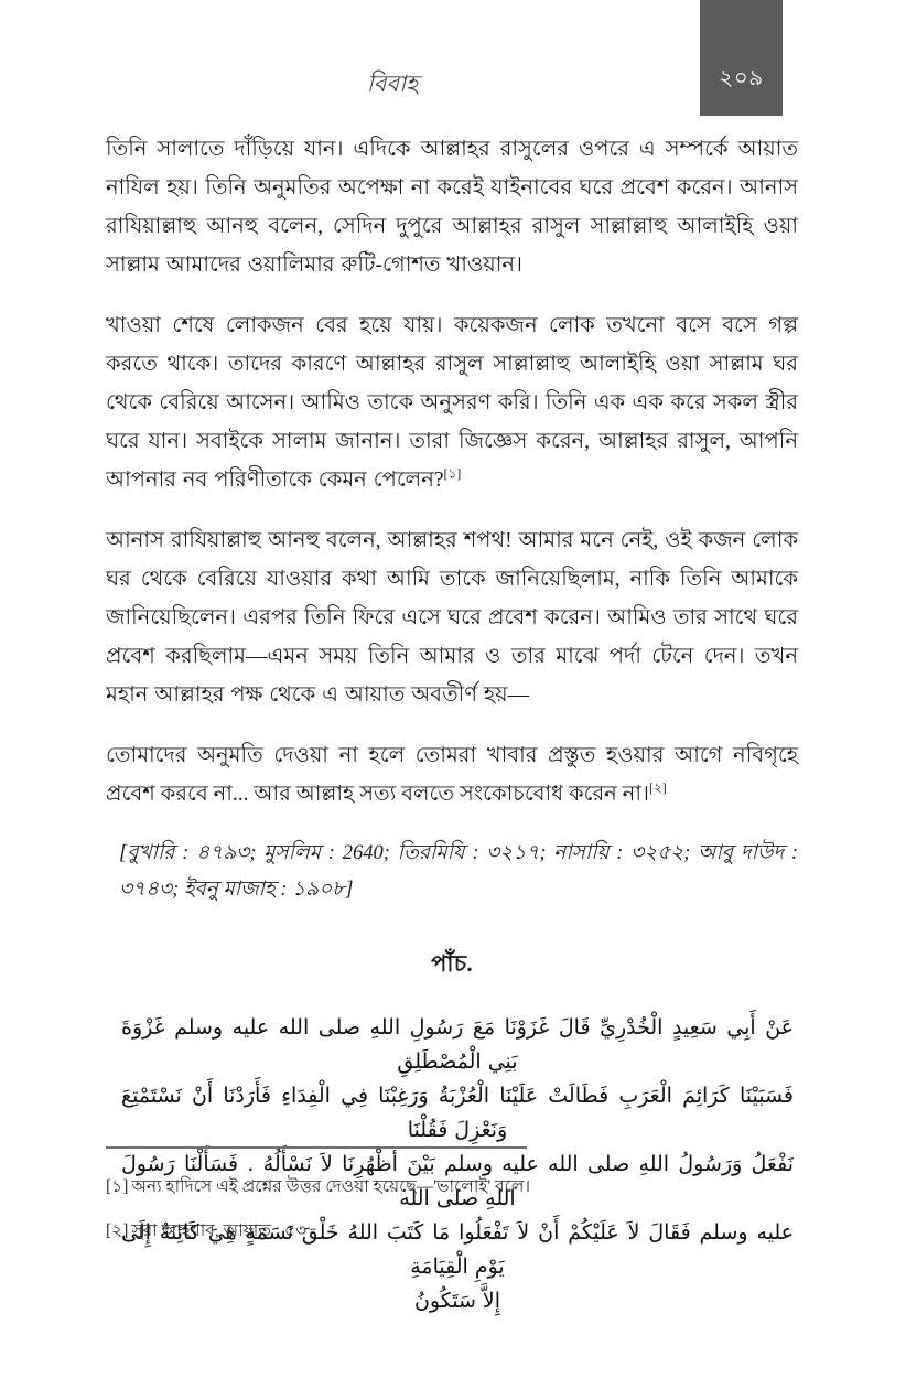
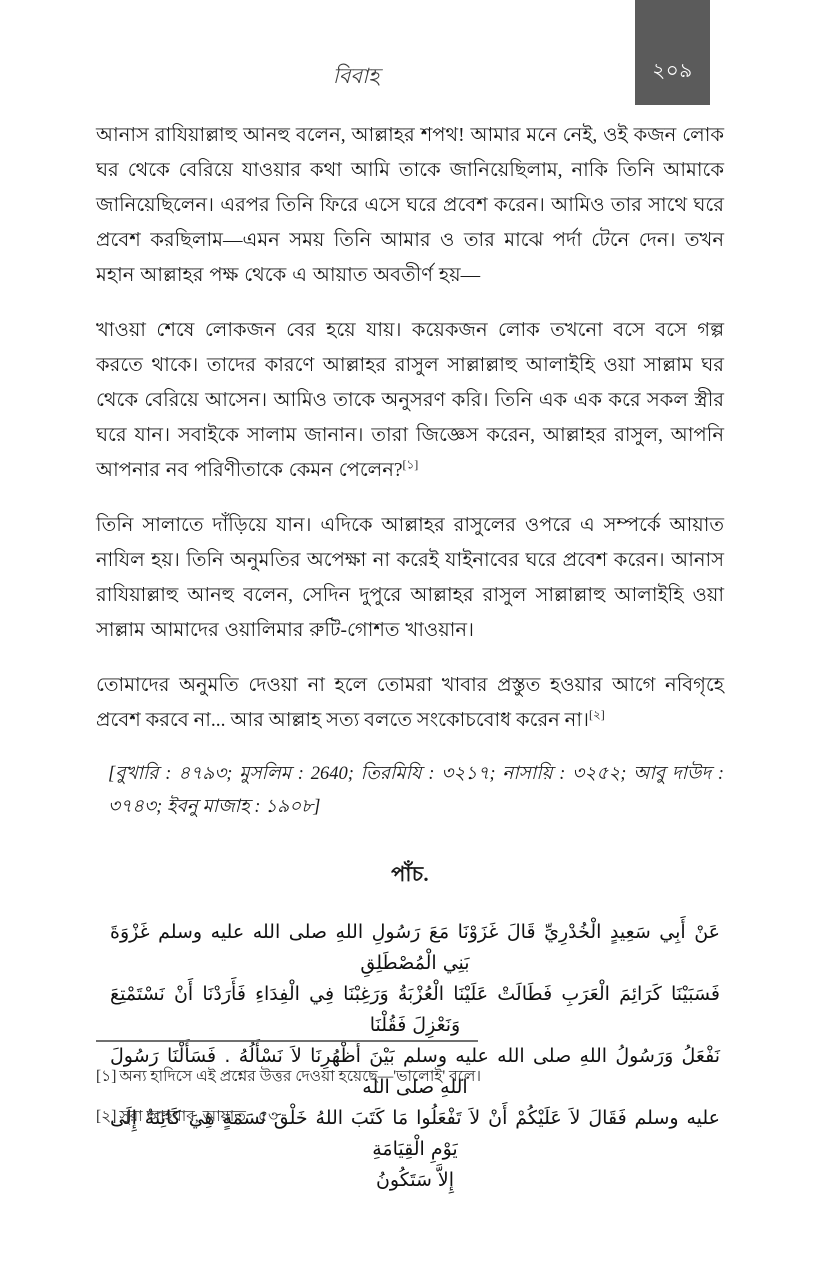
  ২০৯
  বিবাহ
- তিনি সালাতে দাঁড়িয়ে যান। এদিকে আল্লাহর রাসুলের ওপরে এ সম্পর্কে আয়াত নাযিল হয়। তিনি অনুমতির অপেক্ষা না করেই যাইনাবের ঘরে প্রবেশ করেন। আনাস রাযিয়াল্লাহু আনহু বলেন, সেদিন দুপুরে আল্লাহর রাসুল সাল্লাল্লাহু আলাইহি ওয়া সাল্লাম আমাদের ওয়ালিমার রুটি-গোশত খাওয়ান।
+ আনাস রাযিয়াল্লাহু আনহু বলেন, আল্লাহর শপথ! আমার মনে নেই, ওই কজন লোক ঘর থেকে বেরিয়ে যাওয়ার কথা আমি তাকে জানিয়েছিলাম, নাকি তিনি আমাকে জানিয়েছিলেন। এরপর তিনি ফিরে এসে ঘরে প্রবেশ করেন। আমিও তার সাথে ঘরে প্রবেশ করছিলাম—এমন সময় তিনি আমার ও তার মাঝে পর্দা টেনে দেন। তখন মহান আল্লাহর পক্ষ থেকে এ আয়াত অবতীর্ণ হয়—
  খাওয়া শেষে লোকজন বের হয়ে যায়। কয়েকজন লোক তখনো বসে বসে গল্প করতে থাকে। তাদের কারণে আল্লাহর রাসুল সাল্লাল্লাহু আলাইহি ওয়া সাল্লাম ঘর থেকে বেরিয়ে আসেন। আমিও তাকে অনুসরণ করি। তিনি এক এক করে সকল স্ত্রীর ঘরে যান। সবাইকে সালাম জানান। তারা জিজ্ঞেস করেন, আল্লাহর রাসুল, আপনি আপনার নব পরিণীতাকে কেমন পেলেন?[১]
- আনাস রাযিয়াল্লাহু আনহু বলেন, আল্লাহর শপথ! আমার মনে নেই, ওই কজন লোক ঘর থেকে বেরিয়ে যাওয়ার কথা আমি তাকে জানিয়েছিলাম, নাকি তিনি আমাকে জানিয়েছিলেন। এরপর তিনি ফিরে এসে ঘরে প্রবেশ করেন। আমিও তার সাথে ঘরে প্রবেশ করছিলাম—এমন সময় তিনি আমার ও তার মাঝে পর্দা টেনে দেন। তখন মহান আল্লাহর পক্ষ থেকে এ আয়াত অবতীর্ণ হয়—
+ তিনি সালাতে দাঁড়িয়ে যান। এদিকে আল্লাহর রাসুলের ওপরে এ সম্পর্কে আয়াত নাযিল হয়। তিনি অনুমতির অপেক্ষা না করেই যাইনাবের ঘরে প্রবেশ করেন। আনাস রাযিয়াল্লাহু আনহু বলেন, সেদিন দুপুরে আল্লাহর রাসুল সাল্লাল্লাহু আলাইহি ওয়া সাল্লাম আমাদের ওয়ালিমার রুটি-গোশত খাওয়ান।
  তোমাদের অনুমতি দেওয়া না হলে তোমরা খাবার প্রস্তুত হওয়ার আগে নবিগৃহে প্রবেশ করবে না... আর আল্লাহ সত্য বলতে সংকোচবোধ করেন না।[২]
  [বুখারি : ৪৭৯৩; মুসলিম : 2640; তিরমিযি : ৩২১৭; নাসায়ি : ৩২৫২; আবু দাউদ : ৩৭৪৩; ইবনু মাজাহ : ১৯০৮]
  পাঁচ.
  عَنْ أَبِي سَعِيدٍ الْخُدْرِيِّ قَالَ غَزَوْنَا مَعَ رَسُولِ اللهِ صلى الله عليه وسلم غَزْوَةَ بَنِي الْمُصْطَلِقِ
  فَسَبَيْنَا كَرَائِمَ الْعَرَبِ فَطَالَتْ عَلَيْنَا الْعُزْبَةُ وَرَغِبْنَا فِي الْفِدَاءِ فَأَرَدْنَا أَنْ نَسْتَمْتِعَ وَنَعْزِلَ فَقُلْنَا
  نَفْعَلُ وَرَسُولُ اللهِ صلى الله عليه وسلم بَيْنَ أَظْهُرِنَا لاَ نَسْأَلُهُ . فَسَأَلْنَا رَسُولَ اللهِ صلى الله
  عليه وسلم فَقَالَ لاَ عَلَيْكُمْ أَنْ لاَ تَفْعَلُوا مَا كَتَبَ اللهُ خَلْقَ نَسَمَةٍ هِيَ كَائِنَةٌ إِلَى يَوْمِ الْقِيَامَةِ
  إِلاَّ سَتَكُونُ
  [১] অন্য হাদিসে এই প্রশ্নের উত্তর দেওয়া হয়েছে—'ভালোই' বলে।
  [২] সুরা আহযাব, আয়াত : ৫৩
